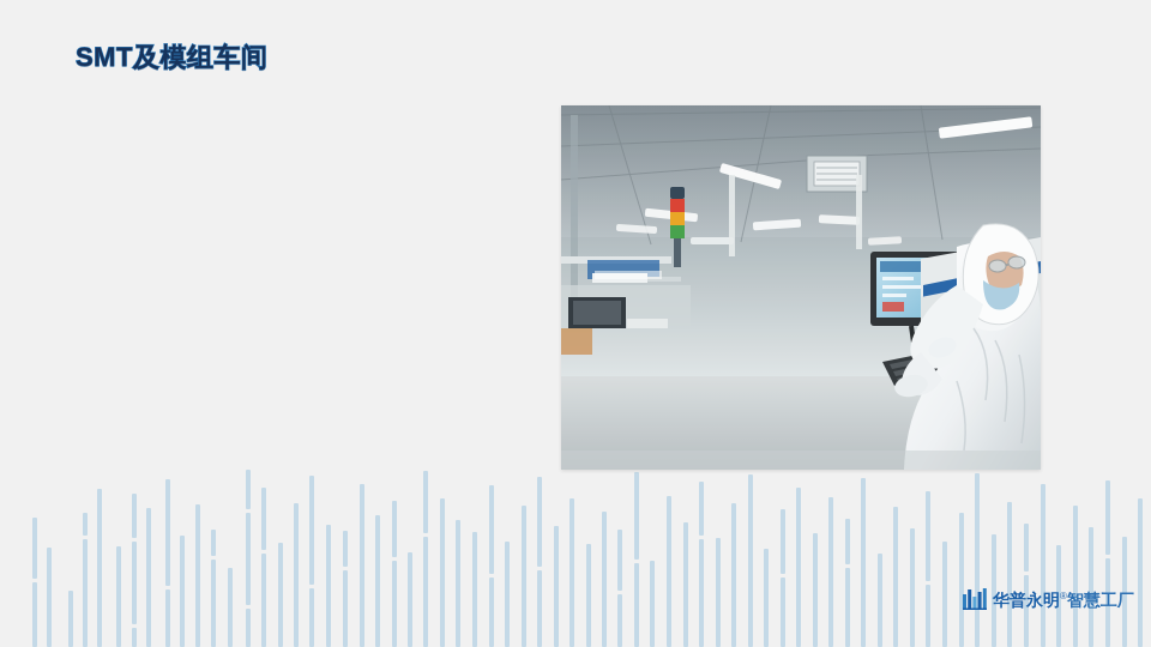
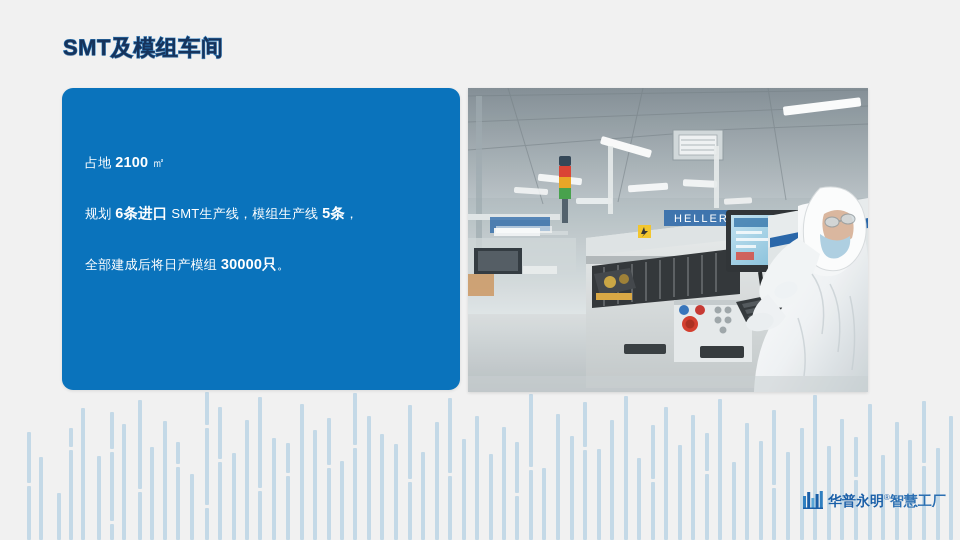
  SMT及模组车间
+ 占地 2100 ㎡
+ 规划 6条进口 SMT生产线，模组生产线 5条，
+ 全部建成后将日产模组 30000只。
+ HELLER
  华普永明®智慧工厂
